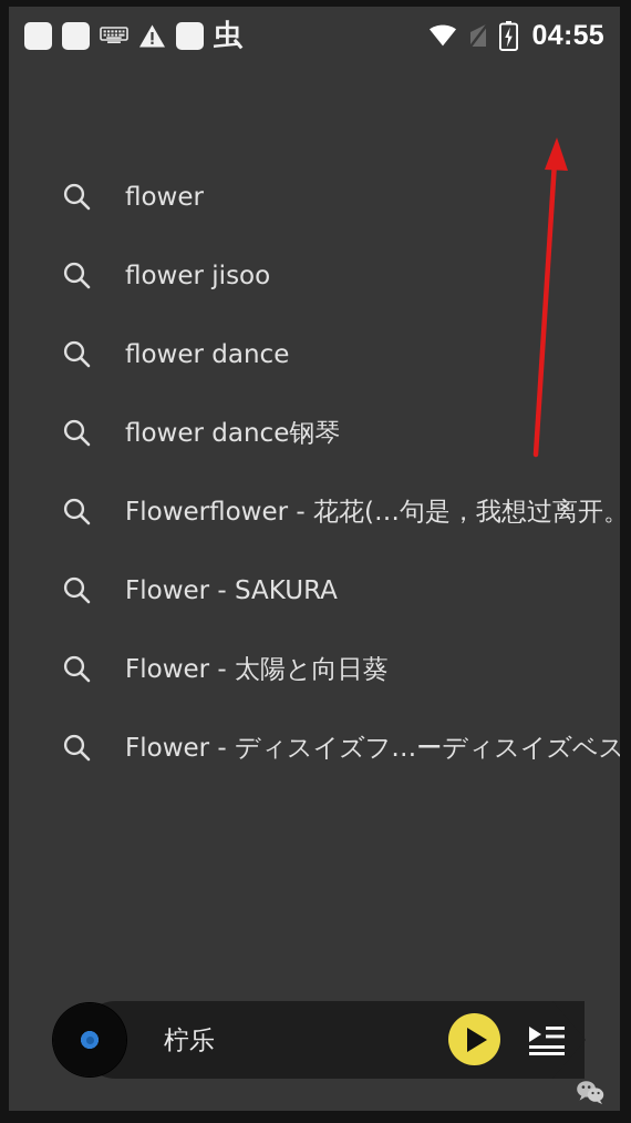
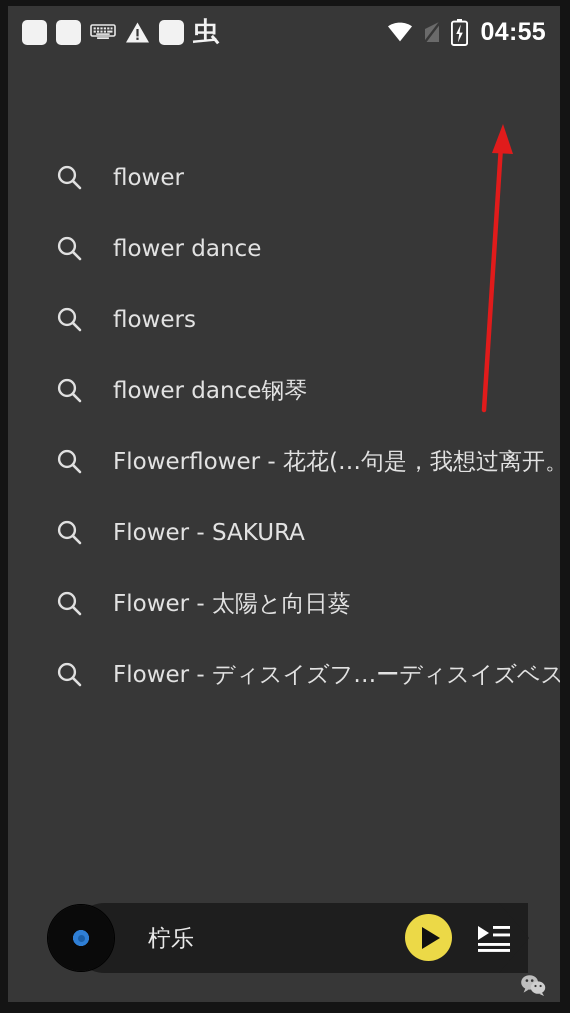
  虫
  04:55
  flower
- flower jisoo
  flower dance
+ flowers
  flower dance钢琴
  Flowerflower - 花花(…句是，我想过离开。
  Flower - SAKURA
  Flower - 太陽と向日葵
  Flower - ディスイズフ…ーディスイズベス
  柠乐
